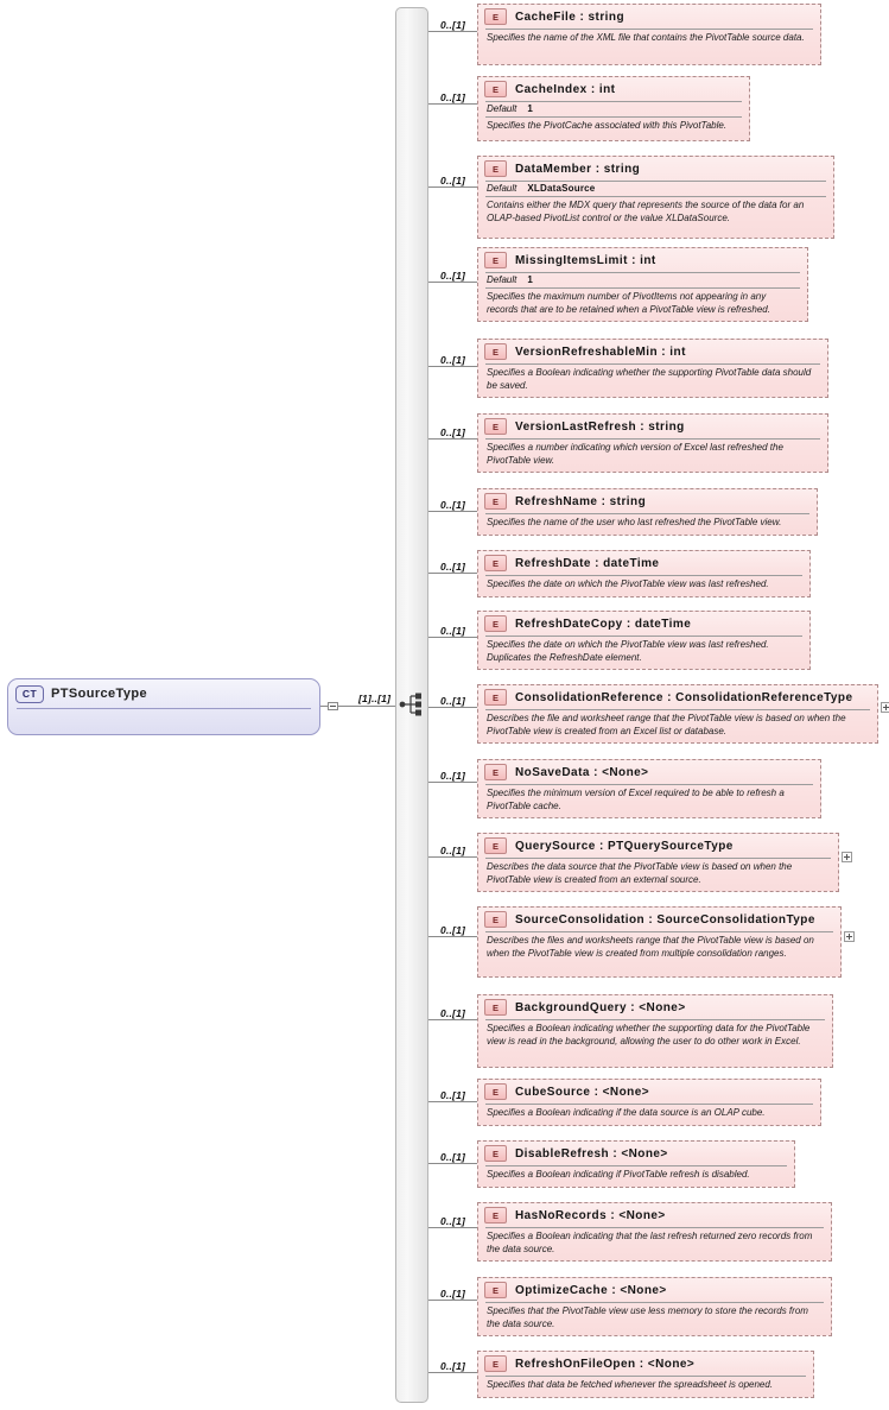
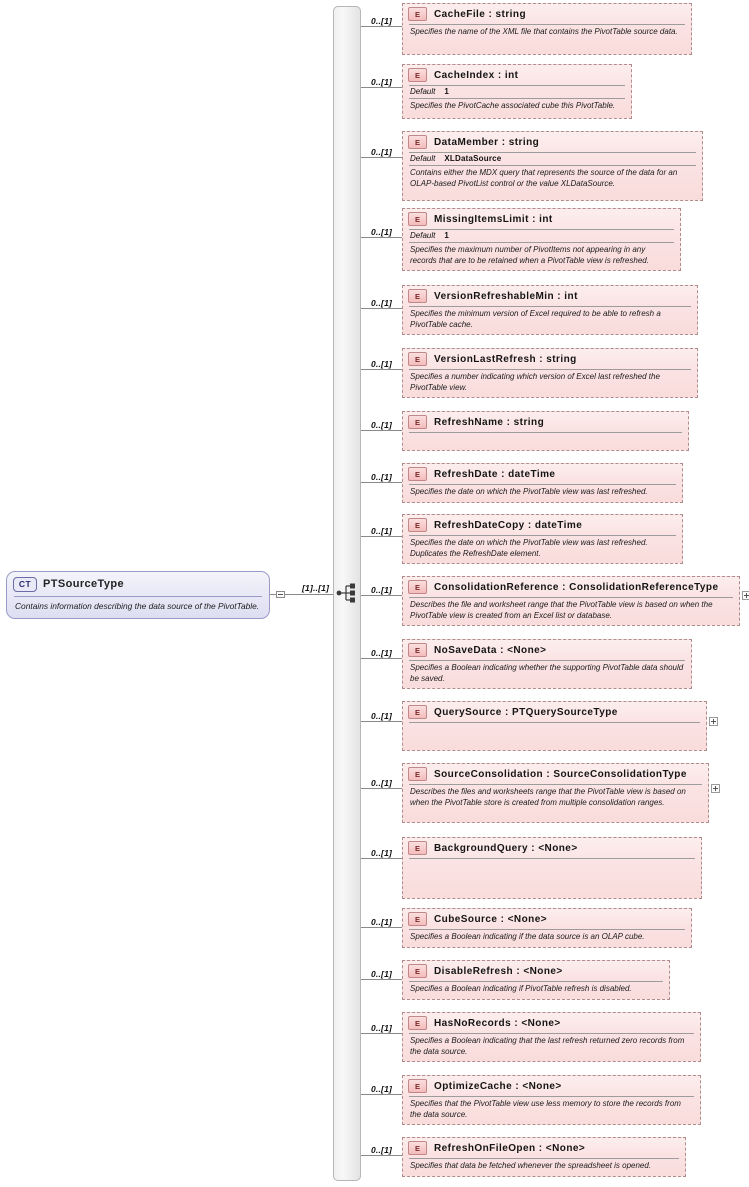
  CT
  PTSourceType
+ Contains information describing the data source of the PivotTable.
  [1]..[1]
  0..[1]
  E
  CacheFile : string
  Specifies the name of the XML file that contains the PivotTable source data.
  0..[1]
  E
  CacheIndex : int
  Default
  1
- Specifies the PivotCache associated with this PivotTable.
+ Specifies the PivotCache associated cube this PivotTable.
  0..[1]
  E
  DataMember : string
  Default
  XLDataSource
  Contains either the MDX query that represents the source of the data for an OLAP-based PivotList control or the value XLDataSource.
  0..[1]
  E
  MissingItemsLimit : int
  Default
  1
  Specifies the maximum number of PivotItems not appearing in any records that are to be retained when a PivotTable view is refreshed.
  0..[1]
  E
  VersionRefreshableMin : int
- Specifies a Boolean indicating whether the supporting PivotTable data should be saved.
+ Specifies the minimum version of Excel required to be able to refresh a PivotTable cache.
  0..[1]
  E
  VersionLastRefresh : string
  Specifies a number indicating which version of Excel last refreshed the PivotTable view.
  0..[1]
  E
  RefreshName : string
- Specifies the name of the user who last refreshed the PivotTable view.
  0..[1]
  E
  RefreshDate : dateTime
  Specifies the date on which the PivotTable view was last refreshed.
  0..[1]
  E
  RefreshDateCopy : dateTime
  Specifies the date on which the PivotTable view was last refreshed. Duplicates the RefreshDate element.
  0..[1]
  E
  ConsolidationReference : ConsolidationReferenceType
  Describes the file and worksheet range that the PivotTable view is based on when the PivotTable view is created from an Excel list or database.
  0..[1]
  E
  NoSaveData : <None>
- Specifies the minimum version of Excel required to be able to refresh a PivotTable cache.
+ Specifies a Boolean indicating whether the supporting PivotTable data should be saved.
  0..[1]
  E
  QuerySource : PTQuerySourceType
- Describes the data source that the PivotTable view is based on when the PivotTable view is created from an external source.
  0..[1]
  E
  SourceConsolidation : SourceConsolidationType
- Describes the files and worksheets range that the PivotTable view is based on when the PivotTable view is created from multiple consolidation ranges.
+ Describes the files and worksheets range that the PivotTable view is based on when the PivotTable store is created from multiple consolidation ranges.
  0..[1]
  E
  BackgroundQuery : <None>
- Specifies a Boolean indicating whether the supporting data for the PivotTable view is read in the background, allowing the user to do other work in Excel.
  0..[1]
  E
  CubeSource : <None>
  Specifies a Boolean indicating if the data source is an OLAP cube.
  0..[1]
  E
  DisableRefresh : <None>
  Specifies a Boolean indicating if PivotTable refresh is disabled.
  0..[1]
  E
  HasNoRecords : <None>
  Specifies a Boolean indicating that the last refresh returned zero records from the data source.
  0..[1]
  E
  OptimizeCache : <None>
  Specifies that the PivotTable view use less memory to store the records from the data source.
  0..[1]
  E
  RefreshOnFileOpen : <None>
  Specifies that data be fetched whenever the spreadsheet is opened.
